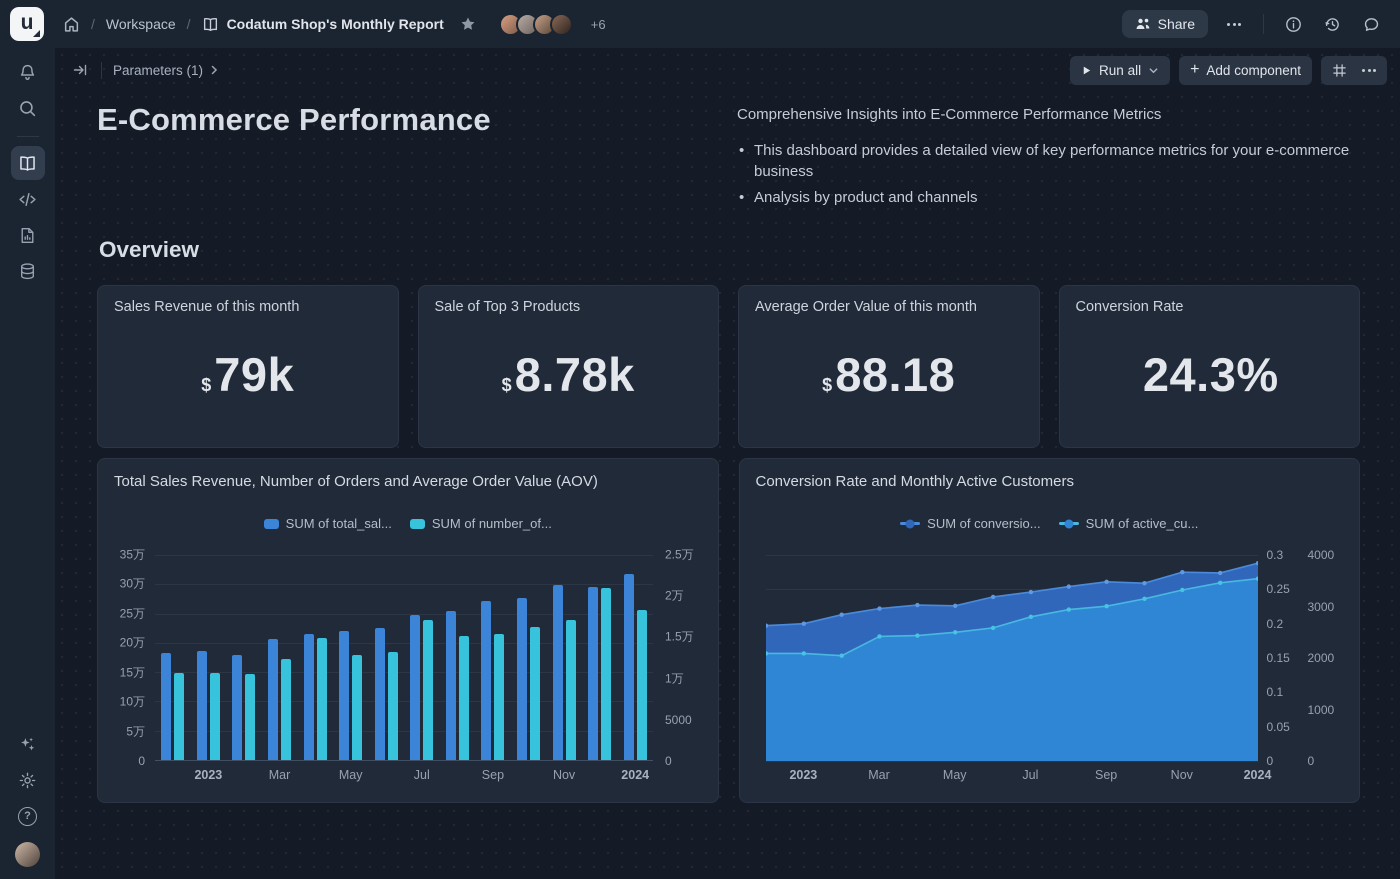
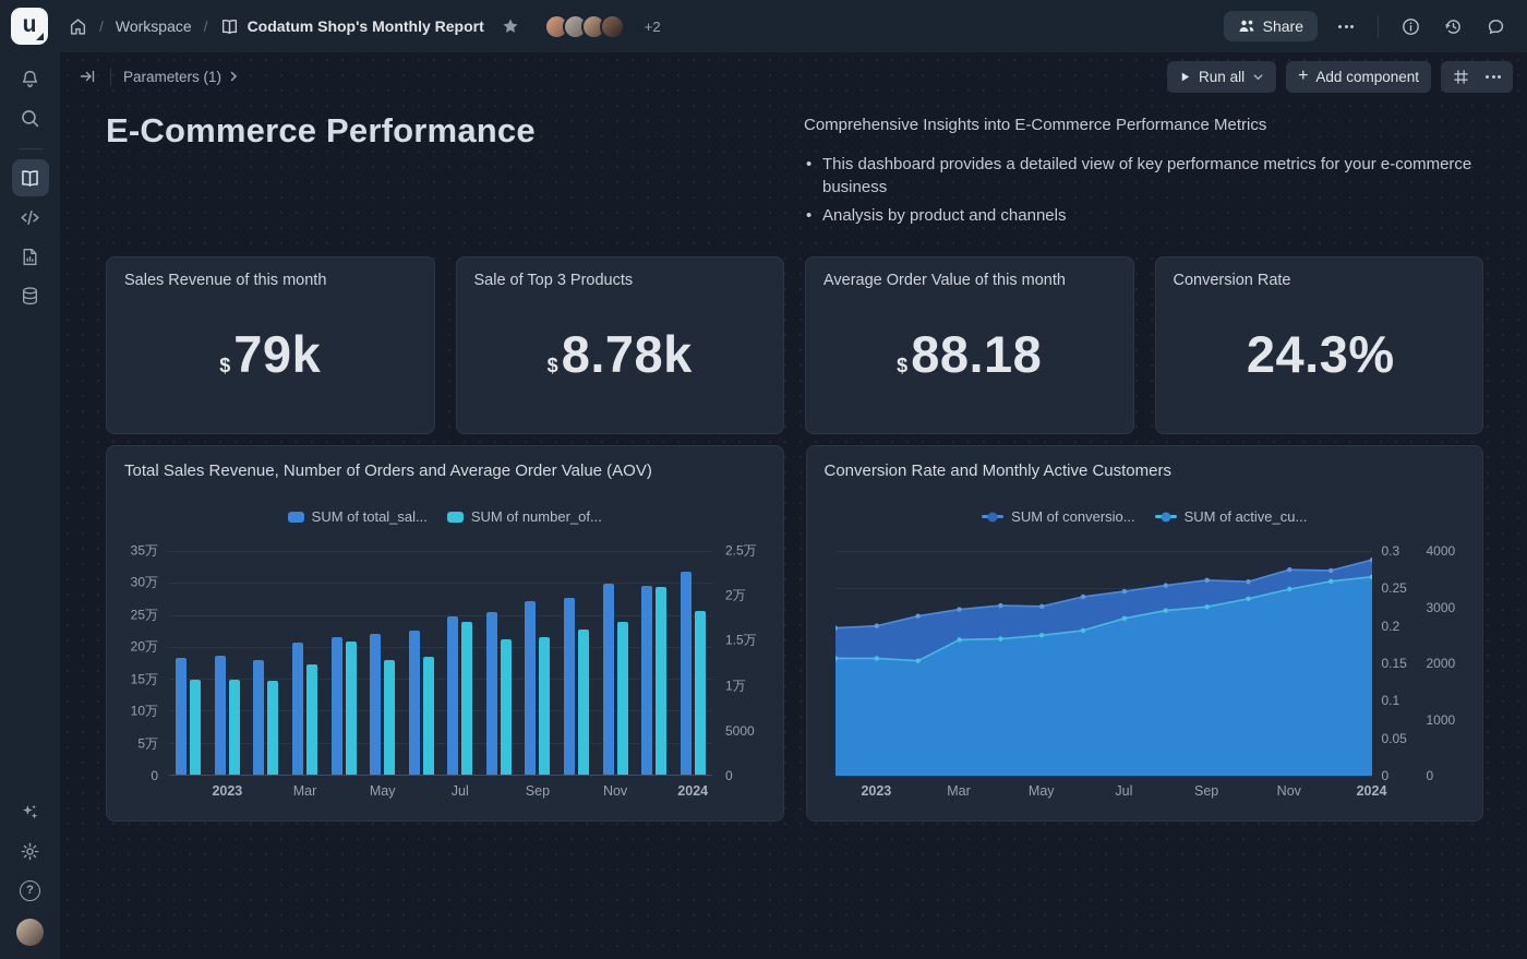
  u
  /
  Workspace
  /
  Codatum Shop's Monthly Report
- +6
+ +2
  Share
  ?
  Parameters (1)
  Run all
  +
  Add component
  E-Commerce Performance
  Comprehensive Insights into E-Commerce Performance Metrics
  This dashboard provides a detailed view of key performance metrics for your e-commerce business
  Analysis by product and channels
- Overview
  Sales Revenue of this month
  $
  79k
  Sale of Top 3 Products
  $
  8.78k
  Average Order Value of this month
  $
  88.18
  Conversion Rate
  24.3%
  Total Sales Revenue, Number of Orders and Average Order Value (AOV)
  SUM of total_sal...
  SUM of number_of...
  35万
  30万
  25万
  20万
  15万
  10万
  5万
  0
  2.5万
  2万
  1.5万
  1万
  5000
  0
  2023
  Mar
  May
  Jul
  Sep
  Nov
  2024
  Conversion Rate and Monthly Active Customers
  SUM of conversio...
  SUM of active_cu...
  0.3
  0.25
  0.2
  0.15
  0.1
  0.05
  0
  4000
  3000
  2000
  1000
  0
  2023
  Mar
  May
  Jul
  Sep
  Nov
  2024
